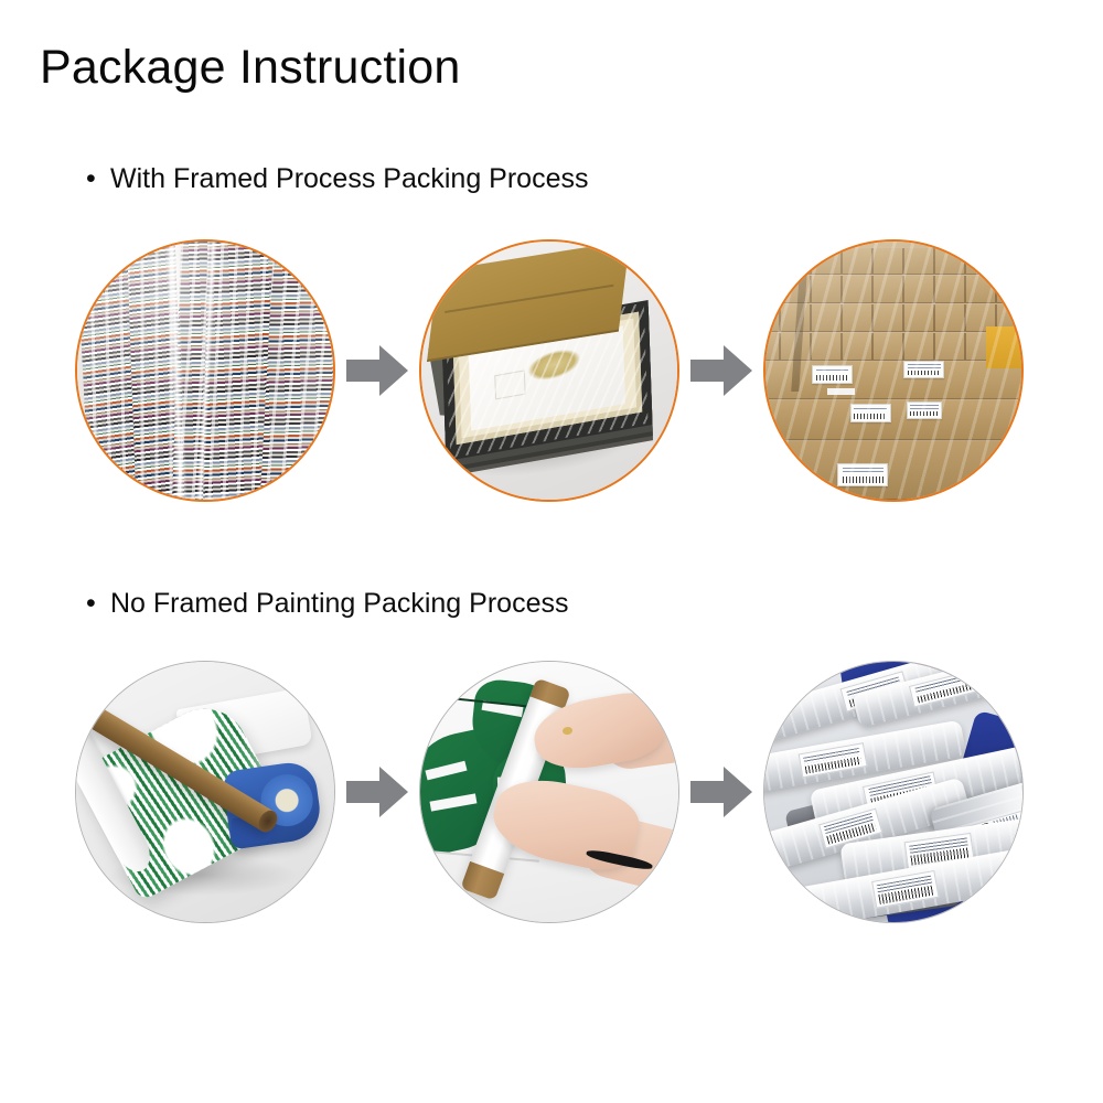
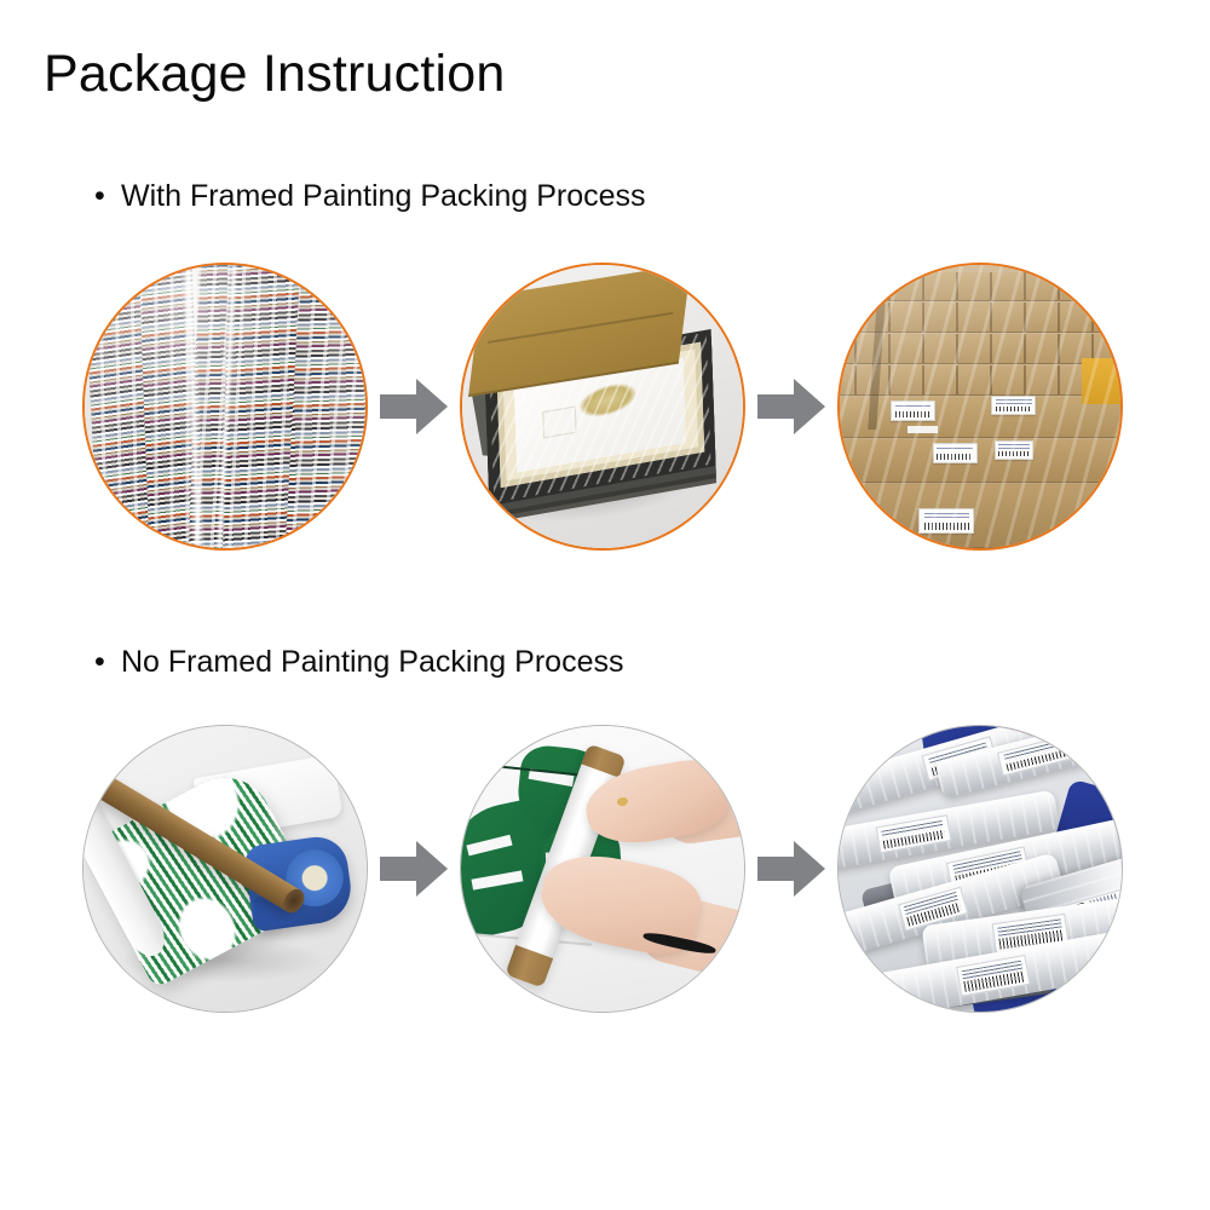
  Package Instruction
- • With Framed Process Packing Process
+ • With Framed Painting Packing Process
  • No Framed Painting Packing Process
